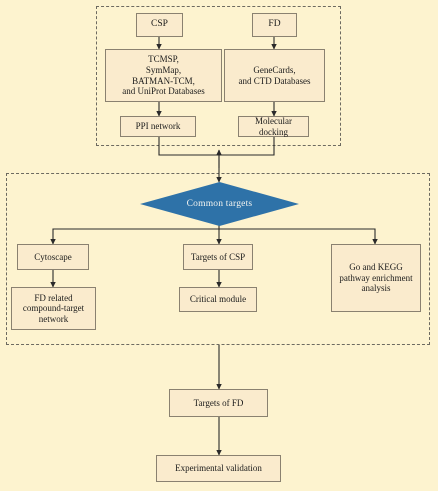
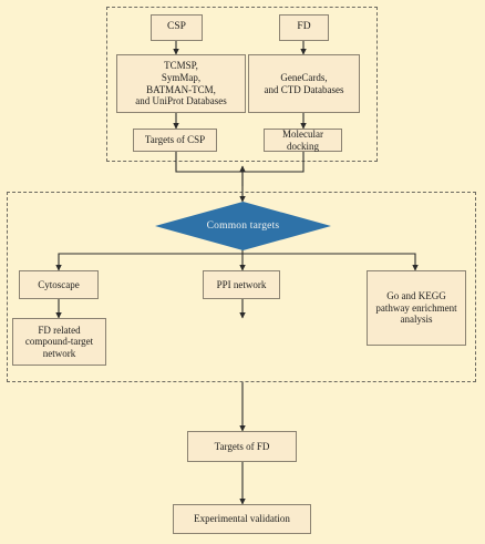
  CSP
  FD
  TCMSP,
  SymMap,
  BATMAN-TCM,
  and UniProt Databases
  GeneCards,
  and CTD Databases
- PPI network
+ Targets of CSP
  Molecular docking
  Common targets
  Cytoscape
- Targets of CSP
+ PPI network
  Go and KEGG
  pathway enrichment
  analysis
  FD related
  compound-target
  network
- Critical module
  Targets of FD
  Experimental validation
